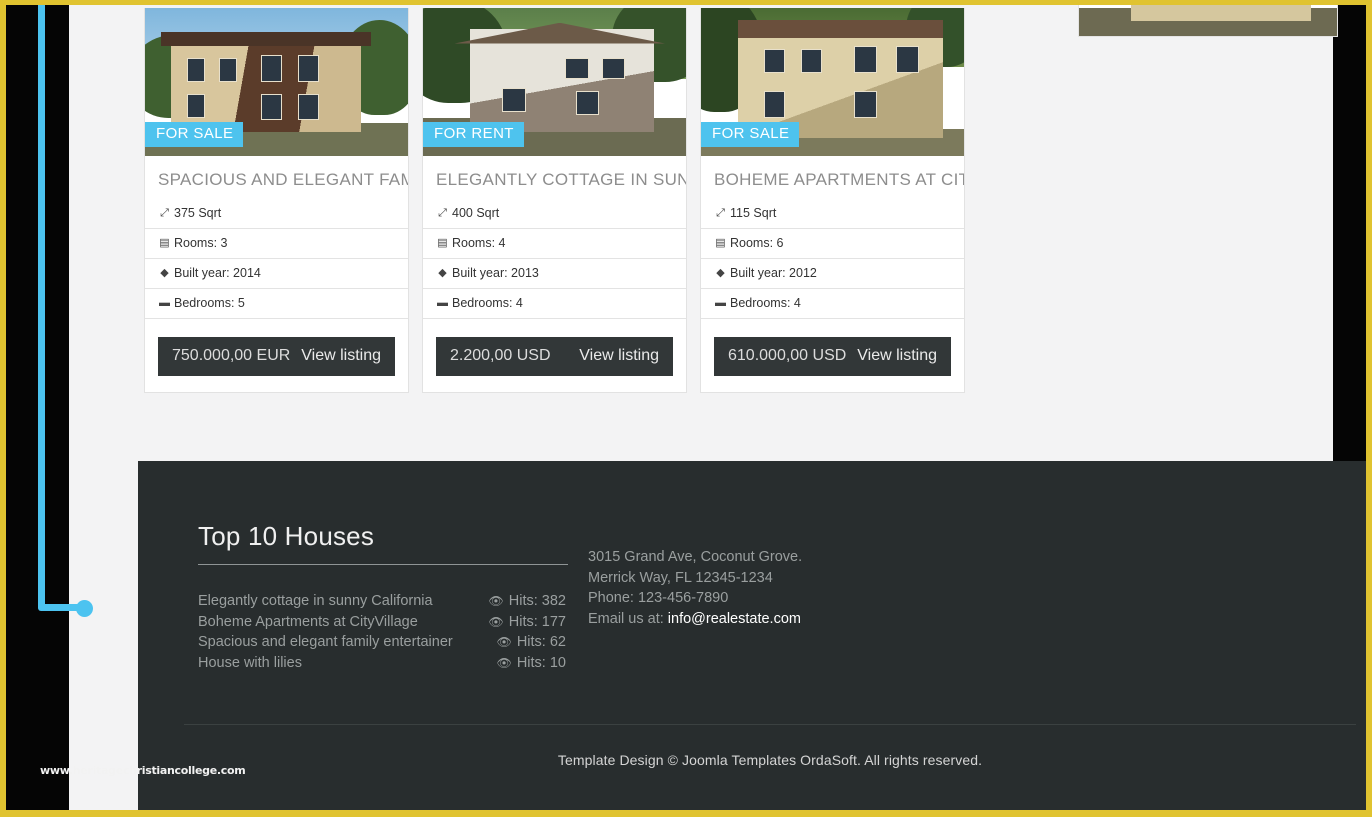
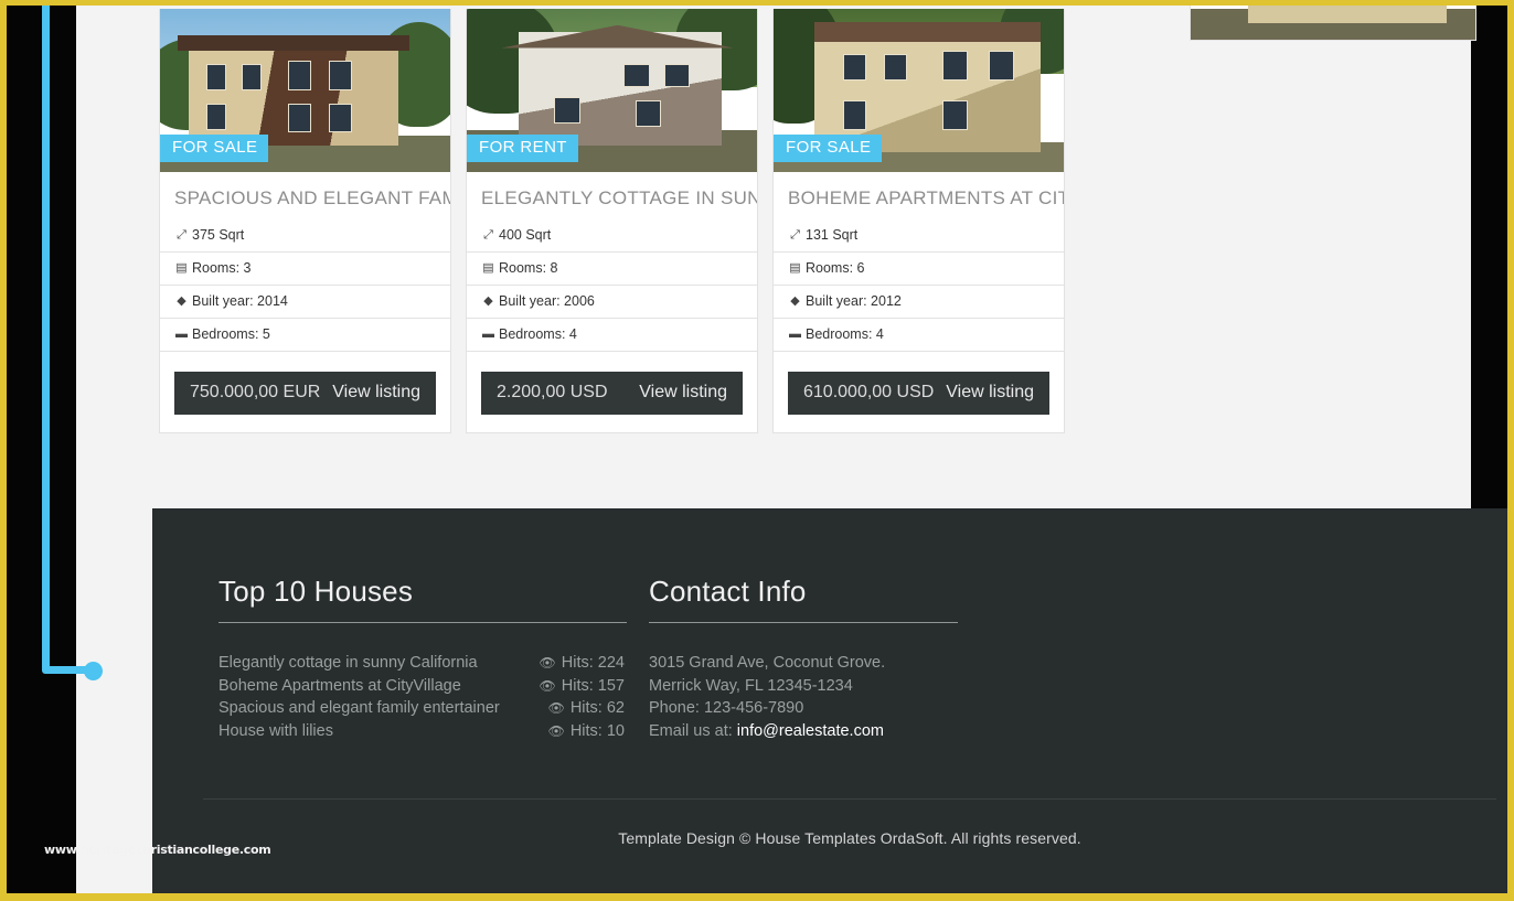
  FOR SALE
  SPACIOUS AND ELEGANT FAM
  ⤢
  375 Sqrt
  ▤
  Rooms: 3
  ◆
  Built year: 2014
  ▬
  Bedrooms: 5
  750.000,00 EUR
  View listing
  FOR RENT
  ELEGANTLY COTTAGE IN SUN
  ⤢
  400 Sqrt
  ▤
- Rooms: 4
+ Rooms: 8
  ◆
- Built year: 2013
+ Built year: 2006
  ▬
  Bedrooms: 4
  2.200,00 USD
  View listing
  FOR SALE
  BOHEME APARTMENTS AT CIT
  ⤢
- 115 Sqrt
+ 131 Sqrt
  ▤
  Rooms: 6
  ◆
  Built year: 2012
  ▬
  Bedrooms: 4
  610.000,00 USD
  View listing
  Top 10 Houses
  Elegantly cottage in sunny California
  👁
- Hits: 382
+ Hits: 224
  Boheme Apartments at CityVillage
  👁
- Hits: 177
+ Hits: 157
  Spacious and elegant family entertainer
  👁
  Hits: 62
  House with lilies
  👁
  Hits: 10
+ Contact Info
  3015 Grand Ave, Coconut Grove.
  Merrick Way, FL 12345-1234
  Phone: 123-456-7890
  Email us at: info@realestate.com
- Template Design © Joomla Templates OrdaSoft. All rights reserved.
+ Template Design © House Templates OrdaSoft. All rights reserved.
  www.heritagechristiancollege.com
